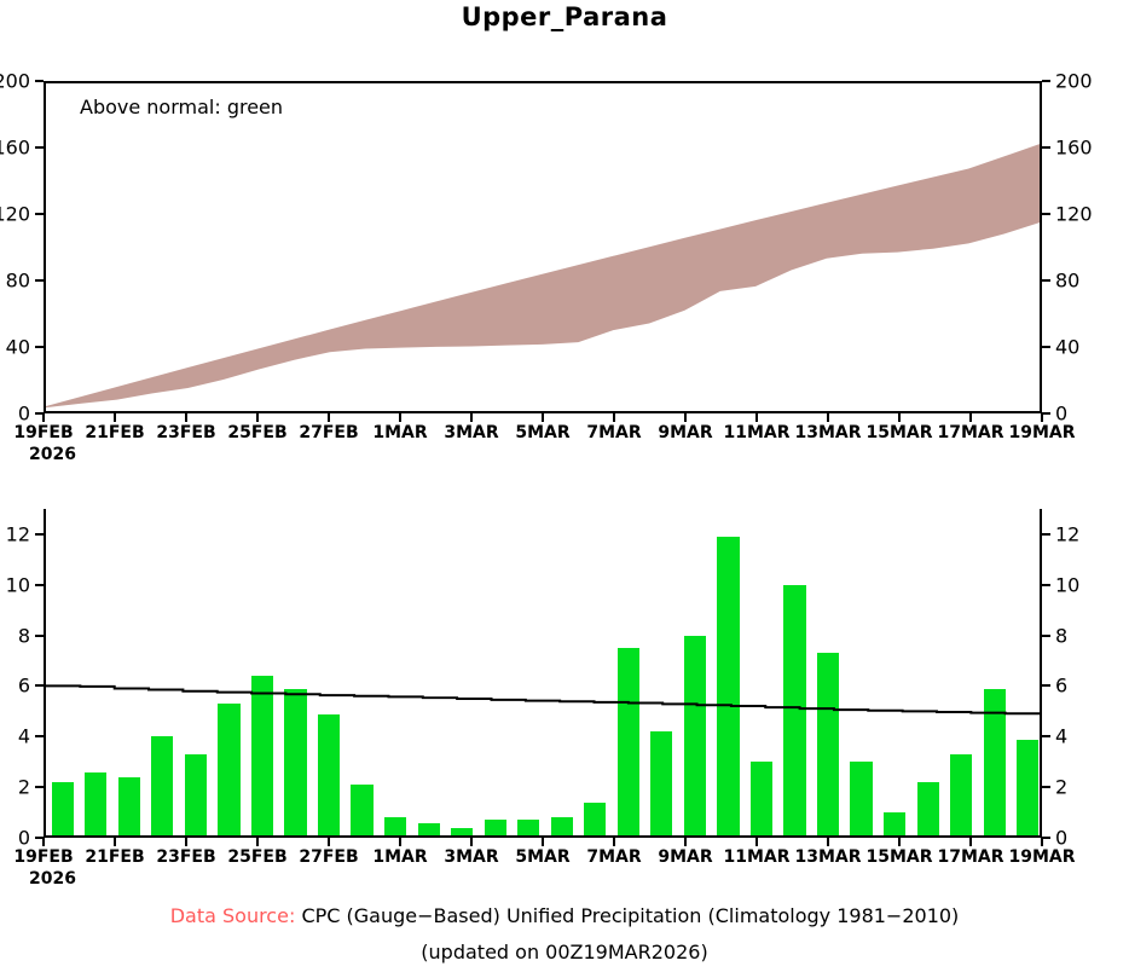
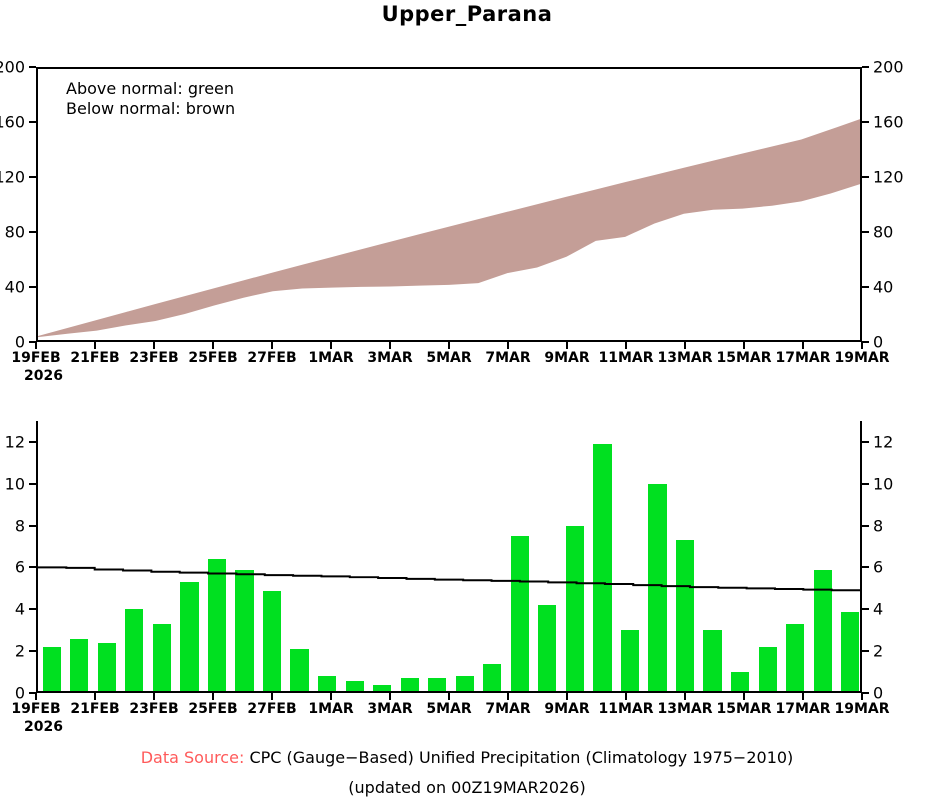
  Upper_Parana
  Above normal: green
+ Below normal: brown
  0
  0
  40
  40
  80
  80
  120
  160
  200
  19FEB
  21FEB
  23FEB
  25FEB
  27FEB
  1MAR
  3MAR
  5MAR
  7MAR
  9MAR
  11MAR
  13MAR
  15MAR
  17MAR
  19MAR
  2026
  0
  0
  2
  2
  4
  4
  6
  6
  8
  8
  10
  10
  12
  12
  19FEB
  21FEB
  23FEB
  25FEB
  27FEB
  1MAR
  3MAR
  5MAR
  7MAR
  9MAR
  11MAR
  13MAR
  15MAR
  17MAR
  19MAR
  2026
- Data Source: CPC (Gauge−Based) Unified Precipitation (Climatology 1981−2010)
+ Data Source: CPC (Gauge−Based) Unified Precipitation (Climatology 1975−2010)
  (updated on 00Z19MAR2026)
